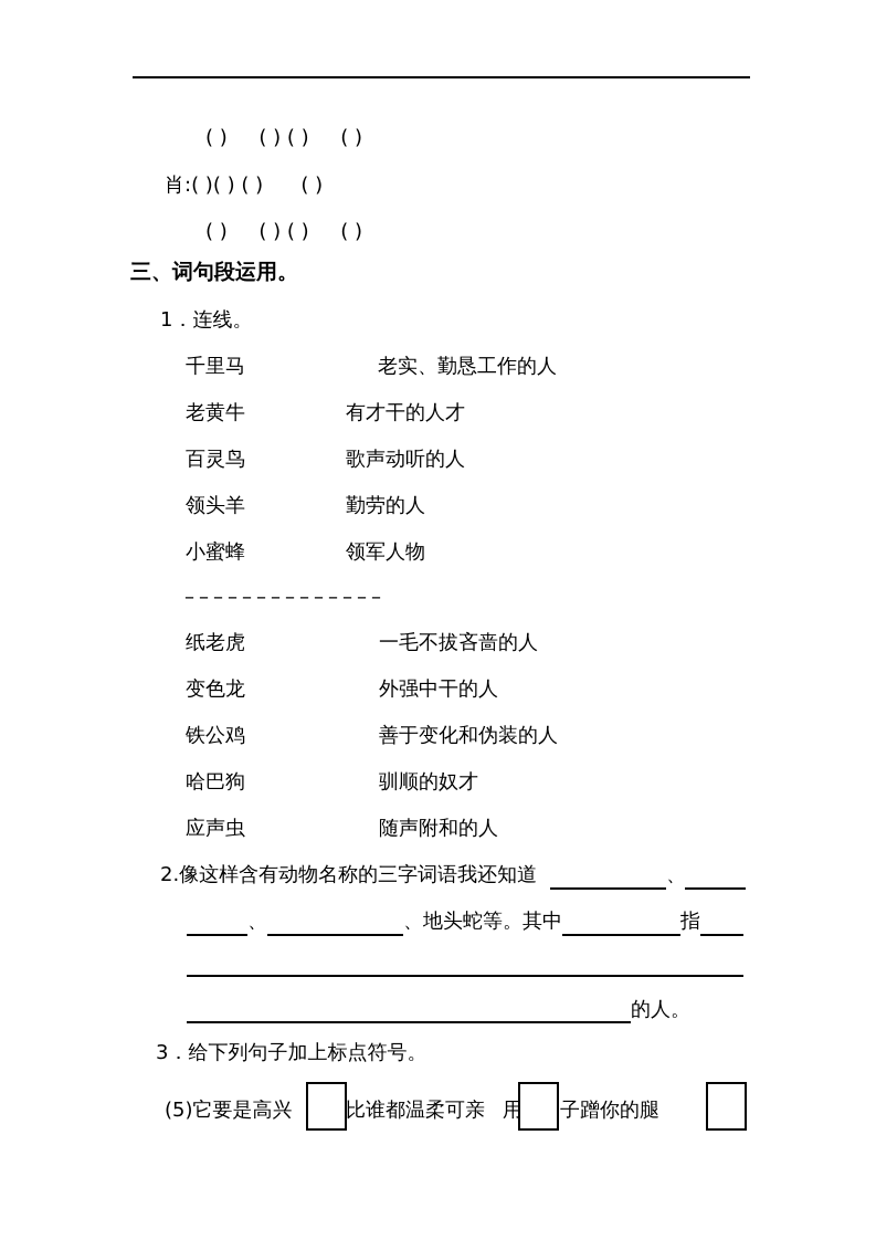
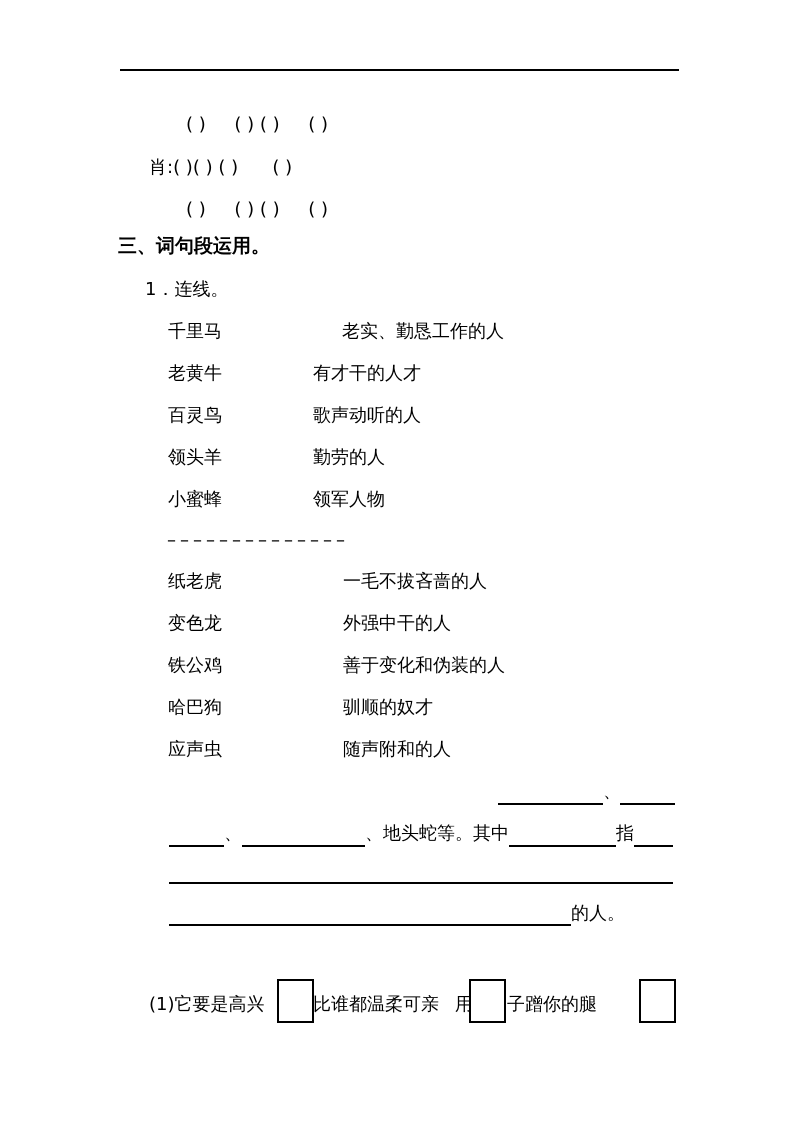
  ( ) ( ) ( ) ( )
  肖:( )( ) ( ) ( )
  ( ) ( ) ( ) ( )
  三、词句段运用。
  1．连线。
  千里马
  老实、勤恳工作的人
  老黄牛
  有才干的人才
  百灵鸟
  歌声动听的人
  领头羊
  勤劳的人
  小蜜蜂
  领军人物
  ––––––––––––––
  纸老虎
  一毛不拔吝啬的人
  变色龙
  外强中干的人
  铁公鸡
  善于变化和伪装的人
  哈巴狗
  驯顺的奴才
  应声虫
  随声附和的人
- 2.像这样含有动物名称的三字词语我还知道
  、
  、
  、地头蛇等。其中
  指
  的人。
- 3．给下列句子加上标点符号。
- (5)它要是高兴
+ (1)它要是高兴
  比谁都温柔可亲
  用
  子蹭你的腿
